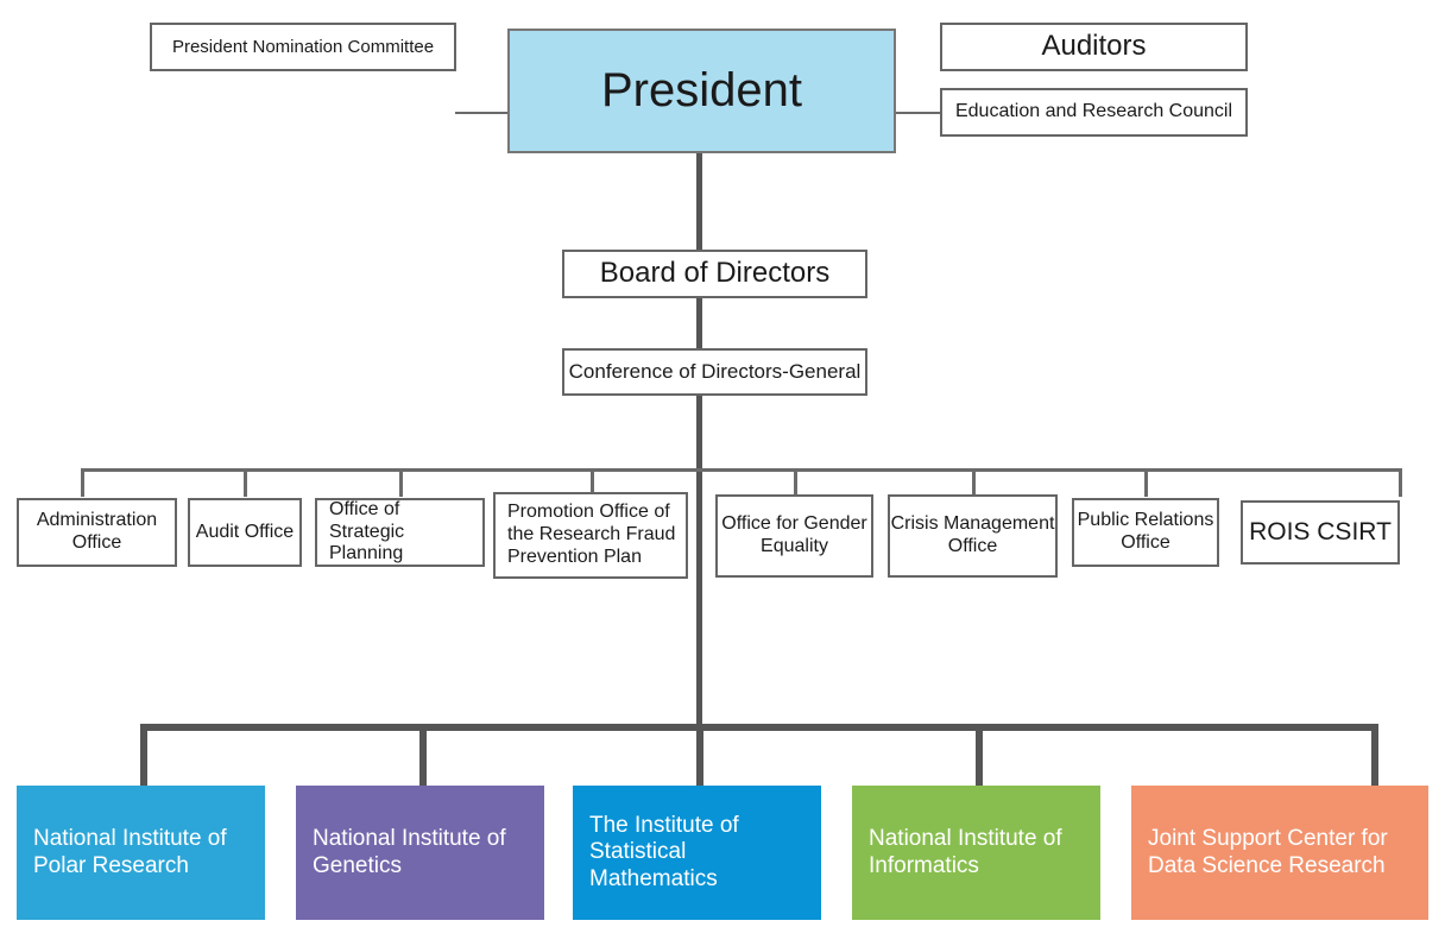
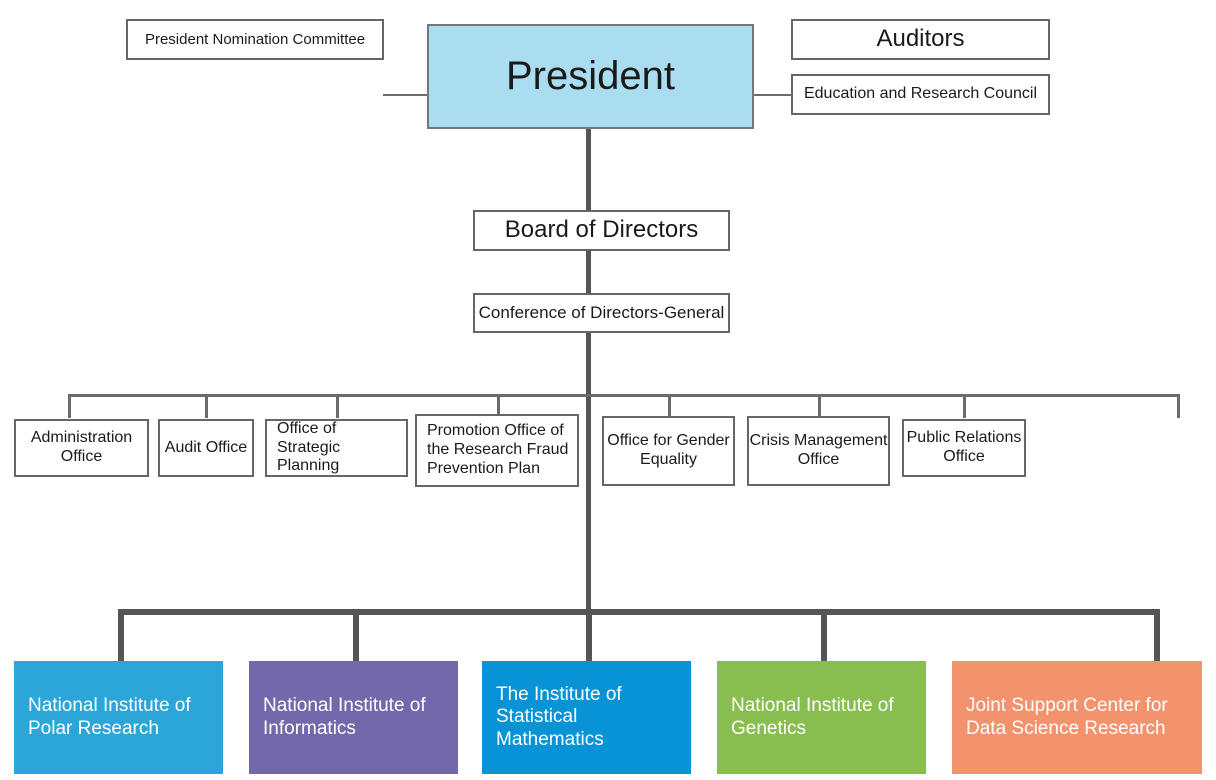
  President Nomination Committee
  President
  Auditors
  Education and Research Council
  Board of Directors
  Conference of Directors-General
  Administration Office
  Audit Office
  Office of Strategic Planning
  Promotion Office of the Research Fraud Prevention Plan
  Office for Gender Equality
  Crisis Management Office
  Public Relations Office
- ROIS CSIRT
  National Institute of Polar Research
- National Institute of Genetics
+ National Institute of Informatics
  The Institute of Statistical Mathematics
- National Institute of Informatics
+ National Institute of Genetics
  Joint Support Center for Data Science Research
